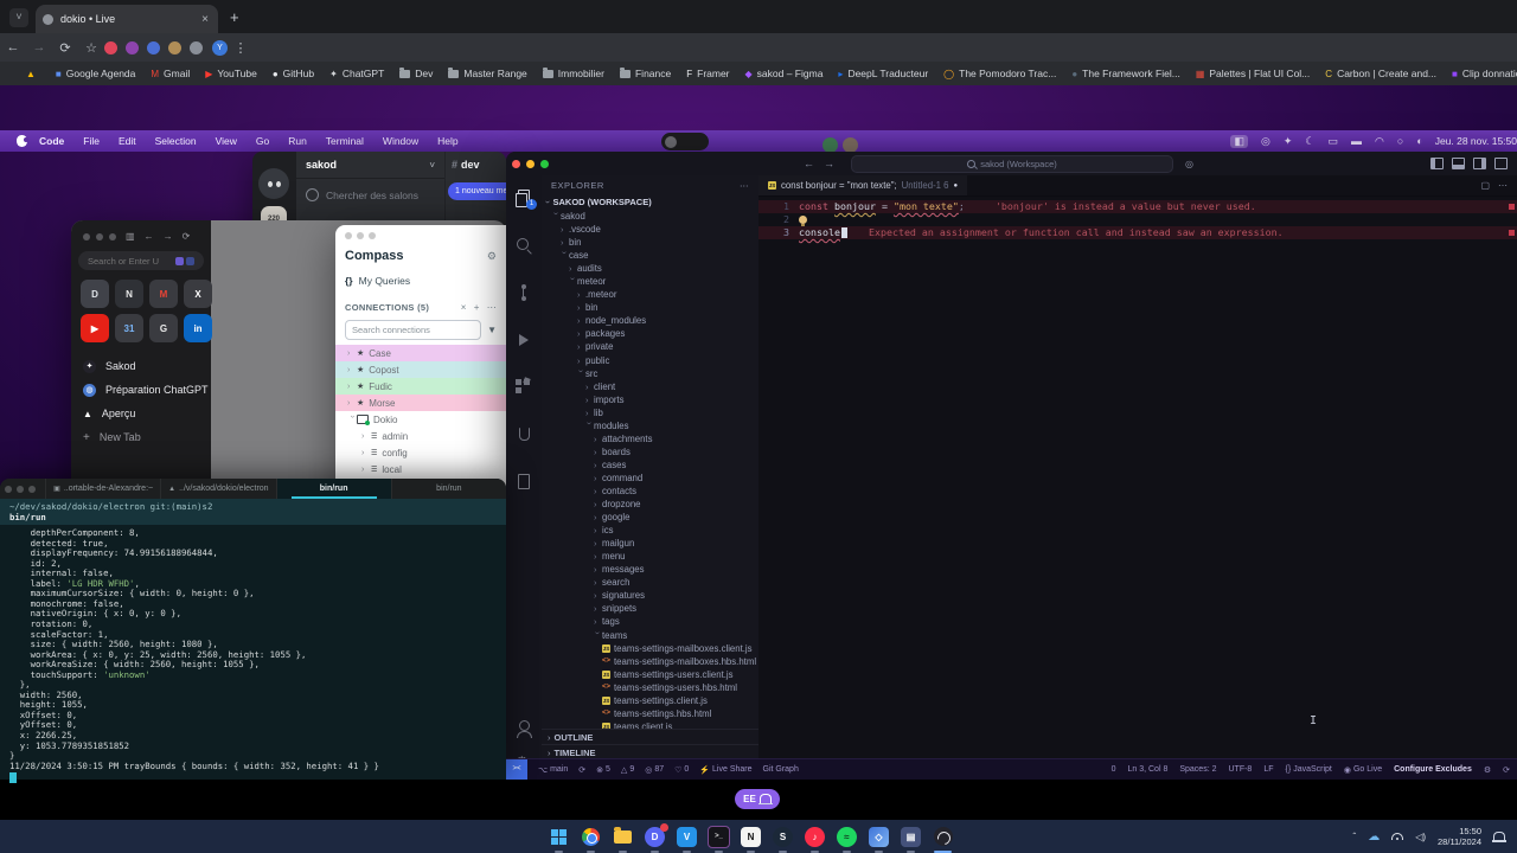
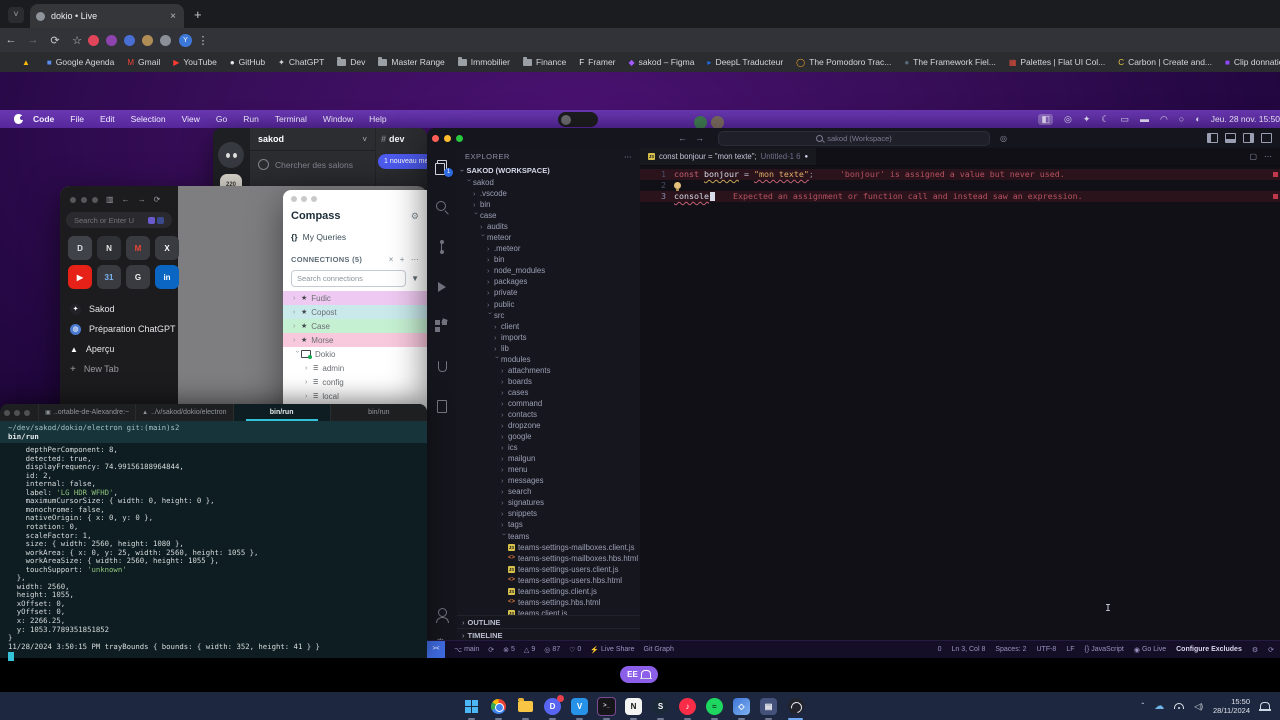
  ˅
  dokio • Live
  ×
  +
  ←
  →
  ⟳
  ☆
  ⋮
  ▲
  ■
  Google Agenda
  M
  Gmail
  ▶
  YouTube
  ●
  GitHub
  ✦
  ChatGPT
  Dev
  Master Range
  Immobilier
  Finance
  F
  Framer
  ◆
  sakod – Figma
  ▸
  DeepL Traducteur
  ◯
  The Pomodoro Trac...
  ●
  The Framework Fiel...
  ▦
  Palettes | Flat UI Col...
  C
  Carbon | Create and...
  ■
  Code
  File
  Edit
  Selection
  View
  Go
  Run
  Terminal
  Window
  Help
  ◧
  ◎
  ✦
  ☾
  ▭
  ▬
  ◠
  ○
  ◐
  Jeu. 28 nov. 15:50
  sakod
  ˅
  Chercher des salons
  #
  dev
  ▥
  ←
  →
  ⟳
  Search or Enter U
  D
  N
  M
  X
  ▶
  31
  G
  in
  Sakod
  Préparation ChatGPT
  ▲
  Aperçu
  +
  New Tab
  Compass
  ⚙
  {}
  My Queries
  CONNECTIONS (5)
  ×
  +
  ⋯
  Search connections
  ▼
- Case
+ Fudic
  Copost
- Fudic
+ Case
  Morse
  Dokio
  admin
  config
  local
  ←
  →
  sakod (Workspace)
  ◎
  EXPLORER
  ⋯
  SAKOD (WORKSPACE)
  sakod
  ›
  .vscode
  ›
  bin
  case
  ›
  audits
  meteor
  ›
  .meteor
  ›
  bin
  ›
  node_modules
  ›
  packages
  ›
  private
  ›
  public
  src
  ›
  client
  ›
  imports
  ›
  lib
  modules
  ›
  attachments
  ›
  boards
  ›
  cases
  ›
  command
  ›
  contacts
  ›
  dropzone
  ›
  google
  ›
  ics
  ›
  mailgun
  ›
  menu
  ›
  messages
  ›
  search
  ›
  signatures
  ›
  snippets
  ›
  tags
  teams
  teams-settings-mailboxes.client.js
  teams-settings-mailboxes.hbs.html
  teams-settings-users.client.js
  teams-settings-users.hbs.html
  teams-settings.client.js
  teams-settings.hbs.html
  teams.client.js
  ›
  OUTLINE
  ›
  TIMELINE
  const bonjour = "mon texte";
  Untitled-1 6
  ▢
  ⋯
  1
  const
  bonjour
  =
  "mon texte"
  ;
- 'bonjour' is instead a value but never used.
+ 'bonjour' is assigned a value but never used.
  2
  3
  console
  Expected an assignment or function call and instead saw an expression.
  I
  ~/dev/sakod/dokio/electron git:(main)s2
  bin/run
  depthPerComponent: 8,
  detected: true,
  displayFrequency: 74.99156188964844,
  id: 2,
  internal: false,
  label: 'LG HDR WFHD',
  maximumCursorSize: { width: 0, height: 0 },
  monochrome: false,
  nativeOrigin: { x: 0, y: 0 },
  rotation: 0,
  scaleFactor: 1,
  size: { width: 2560, height: 1080 },
  workArea: { x: 0, y: 25, width: 2560, height: 1055 },
  workAreaSize: { width: 2560, height: 1055 },
  touchSupport: 'unknown'
  },
  width: 2560,
  height: 1055,
  xOffset: 0,
  yOffset: 0,
  x: 2266.25,
  y: 1053.7789351851852
  }
  11/28/2024 3:50:15 PM trayBounds { bounds: { width: 352, height: 41 } }
  EE
  D
  V
  N
  S
  ♪
  ≈
  ◇
  ▤
  ˆ
  ☁
  ◁)
  15:50
  28/11/2024
